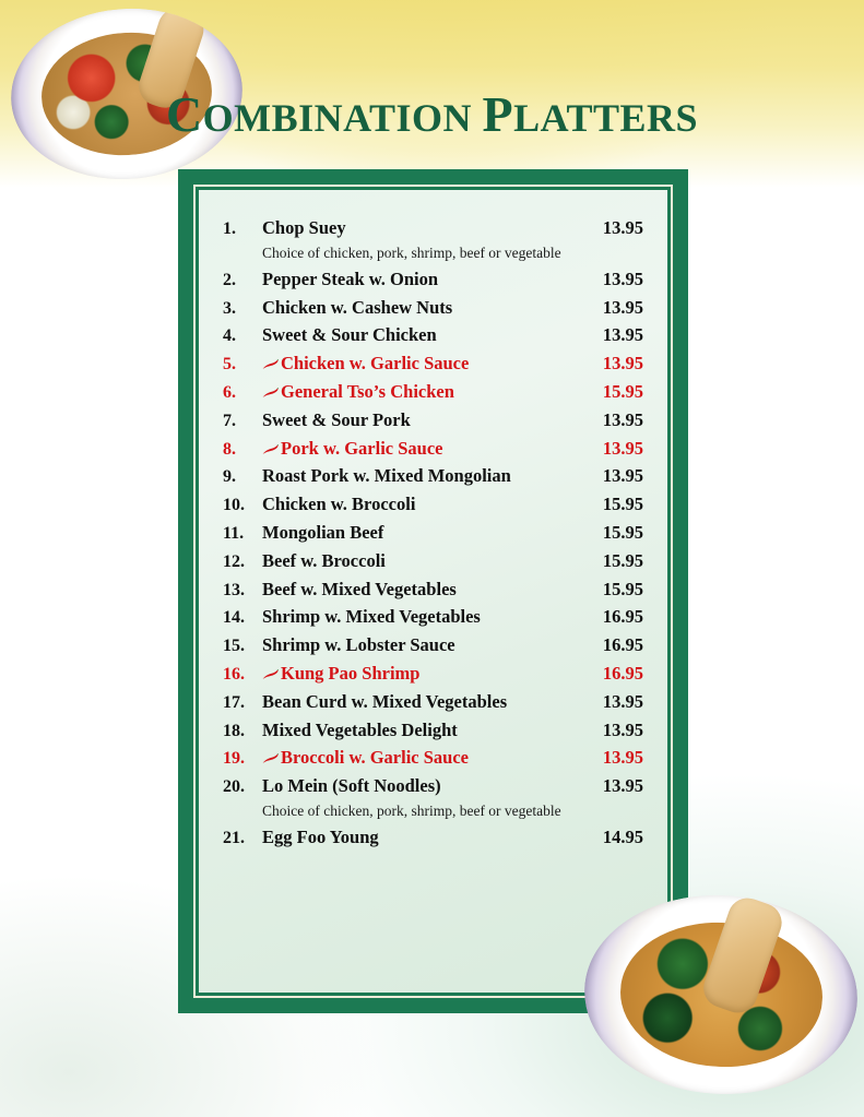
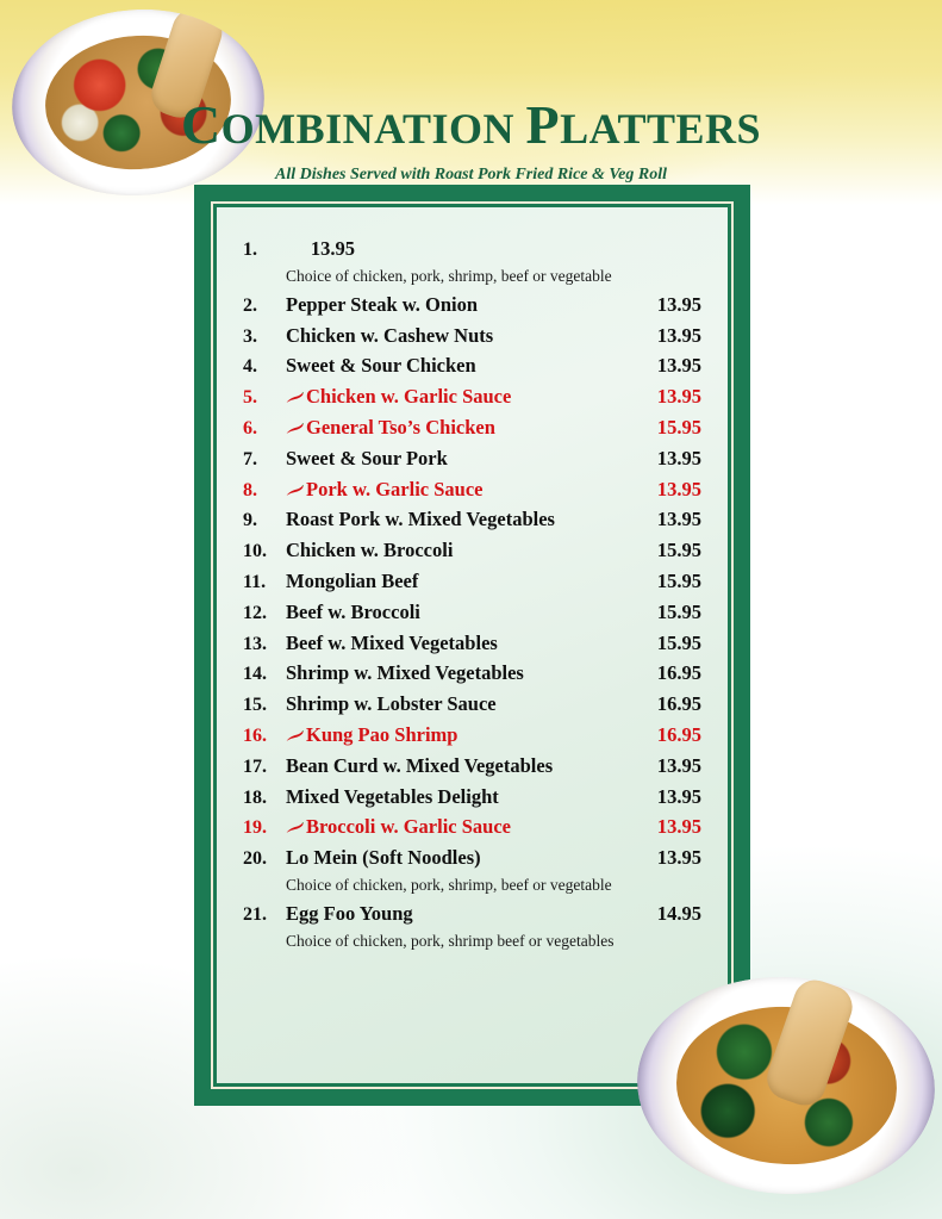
  COMBINATION PLATTERS
+ All Dishes Served with Roast Pork Fried Rice & Veg Roll
  1.
- Chop Suey
  13.95
  Choice of chicken, pork, shrimp, beef or vegetable
  2.
  Pepper Steak w. Onion
  13.95
  3.
  Chicken w. Cashew Nuts
  13.95
  4.
  Sweet & Sour Chicken
  13.95
  5.
  Chicken w. Garlic Sauce
  13.95
  6.
  General Tso’s Chicken
  15.95
  7.
  Sweet & Sour Pork
  13.95
  8.
  Pork w. Garlic Sauce
  13.95
  9.
- Roast Pork w. Mixed Mongolian
+ Roast Pork w. Mixed Vegetables
  13.95
  10.
  Chicken w. Broccoli
  15.95
  11.
  Mongolian Beef
  15.95
  12.
  Beef w. Broccoli
  15.95
  13.
  Beef w. Mixed Vegetables
  15.95
  14.
  Shrimp w. Mixed Vegetables
  16.95
  15.
  Shrimp w. Lobster Sauce
  16.95
  16.
  Kung Pao Shrimp
  16.95
  17.
  Bean Curd w. Mixed Vegetables
  13.95
  18.
  Mixed Vegetables Delight
  13.95
  19.
  Broccoli w. Garlic Sauce
  13.95
  20.
  Lo Mein (Soft Noodles)
  13.95
  Choice of chicken, pork, shrimp, beef or vegetable
  21.
  Egg Foo Young
  14.95
+ Choice of chicken, pork, shrimp beef or vegetables
